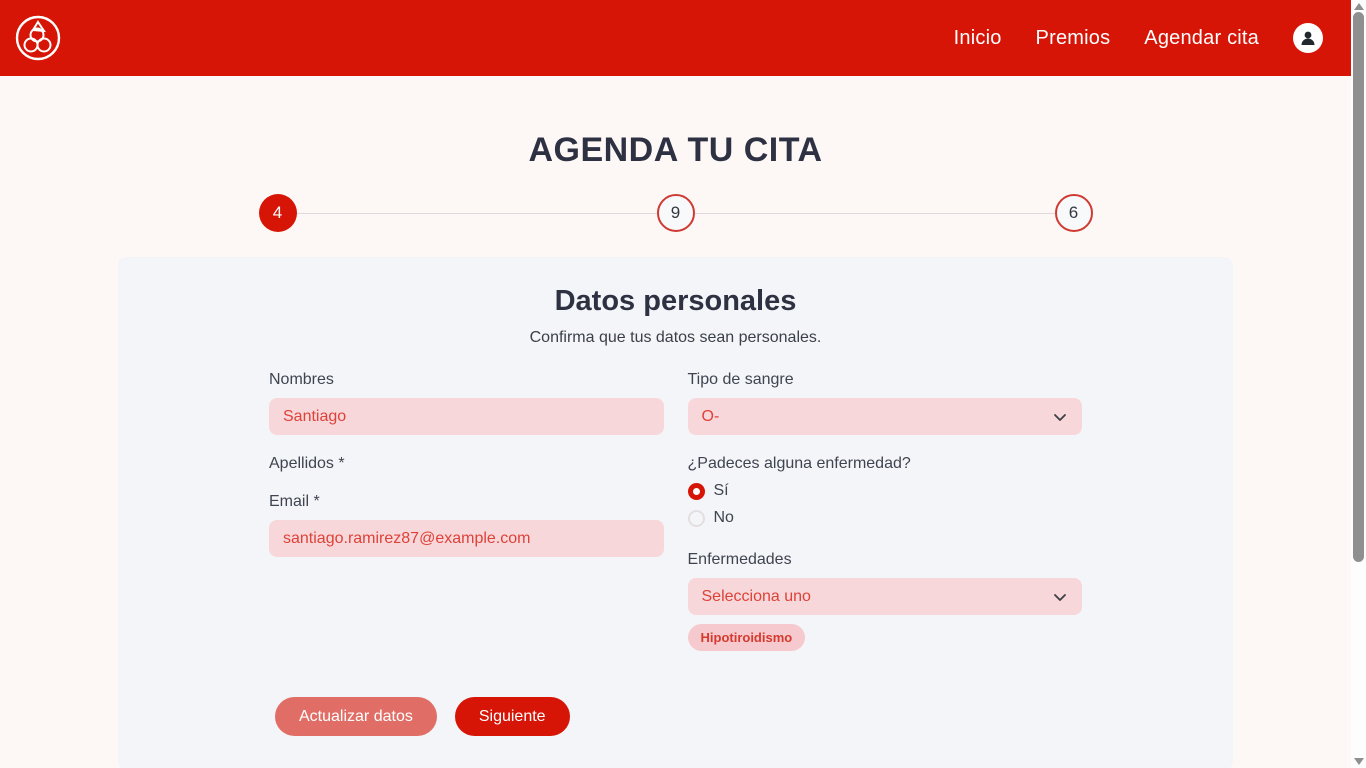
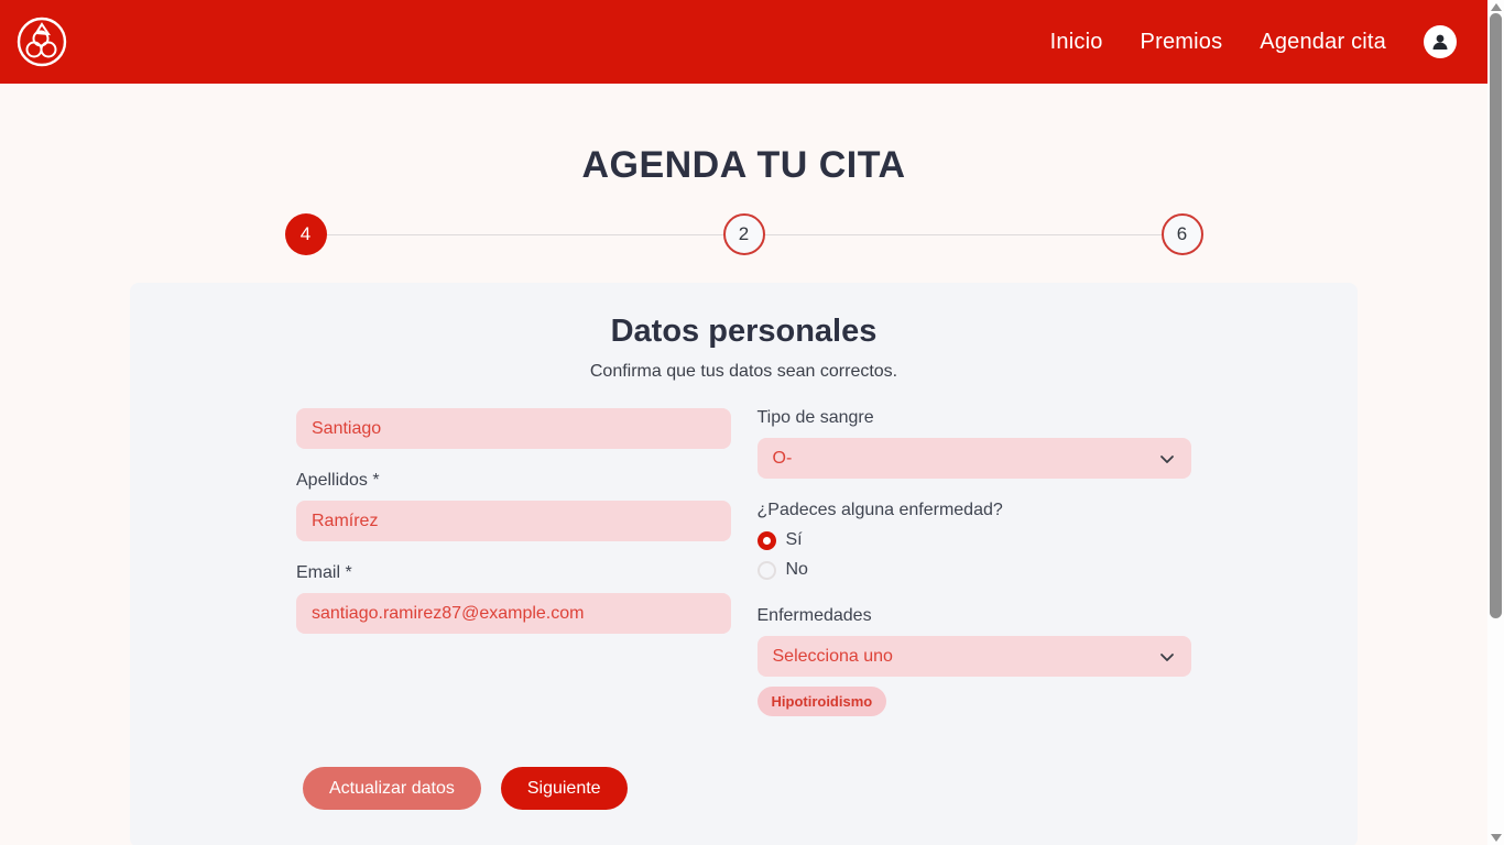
  Inicio
  Premios
  Agendar cita
  AGENDA TU CITA
  4
- 9
+ 2
  6
  Datos personales
- Confirma que tus datos sean personales.
+ Confirma que tus datos sean correctos.
- Nombres
  Santiago
  Apellidos *
+ Ramírez
  Email *
  santiago.ramirez87@example.com
  Tipo de sangre
  O-
  ¿Padeces alguna enfermedad?
  Sí
  No
  Enfermedades
  Selecciona uno
  Hipotiroidismo
  Actualizar datos
  Siguiente
